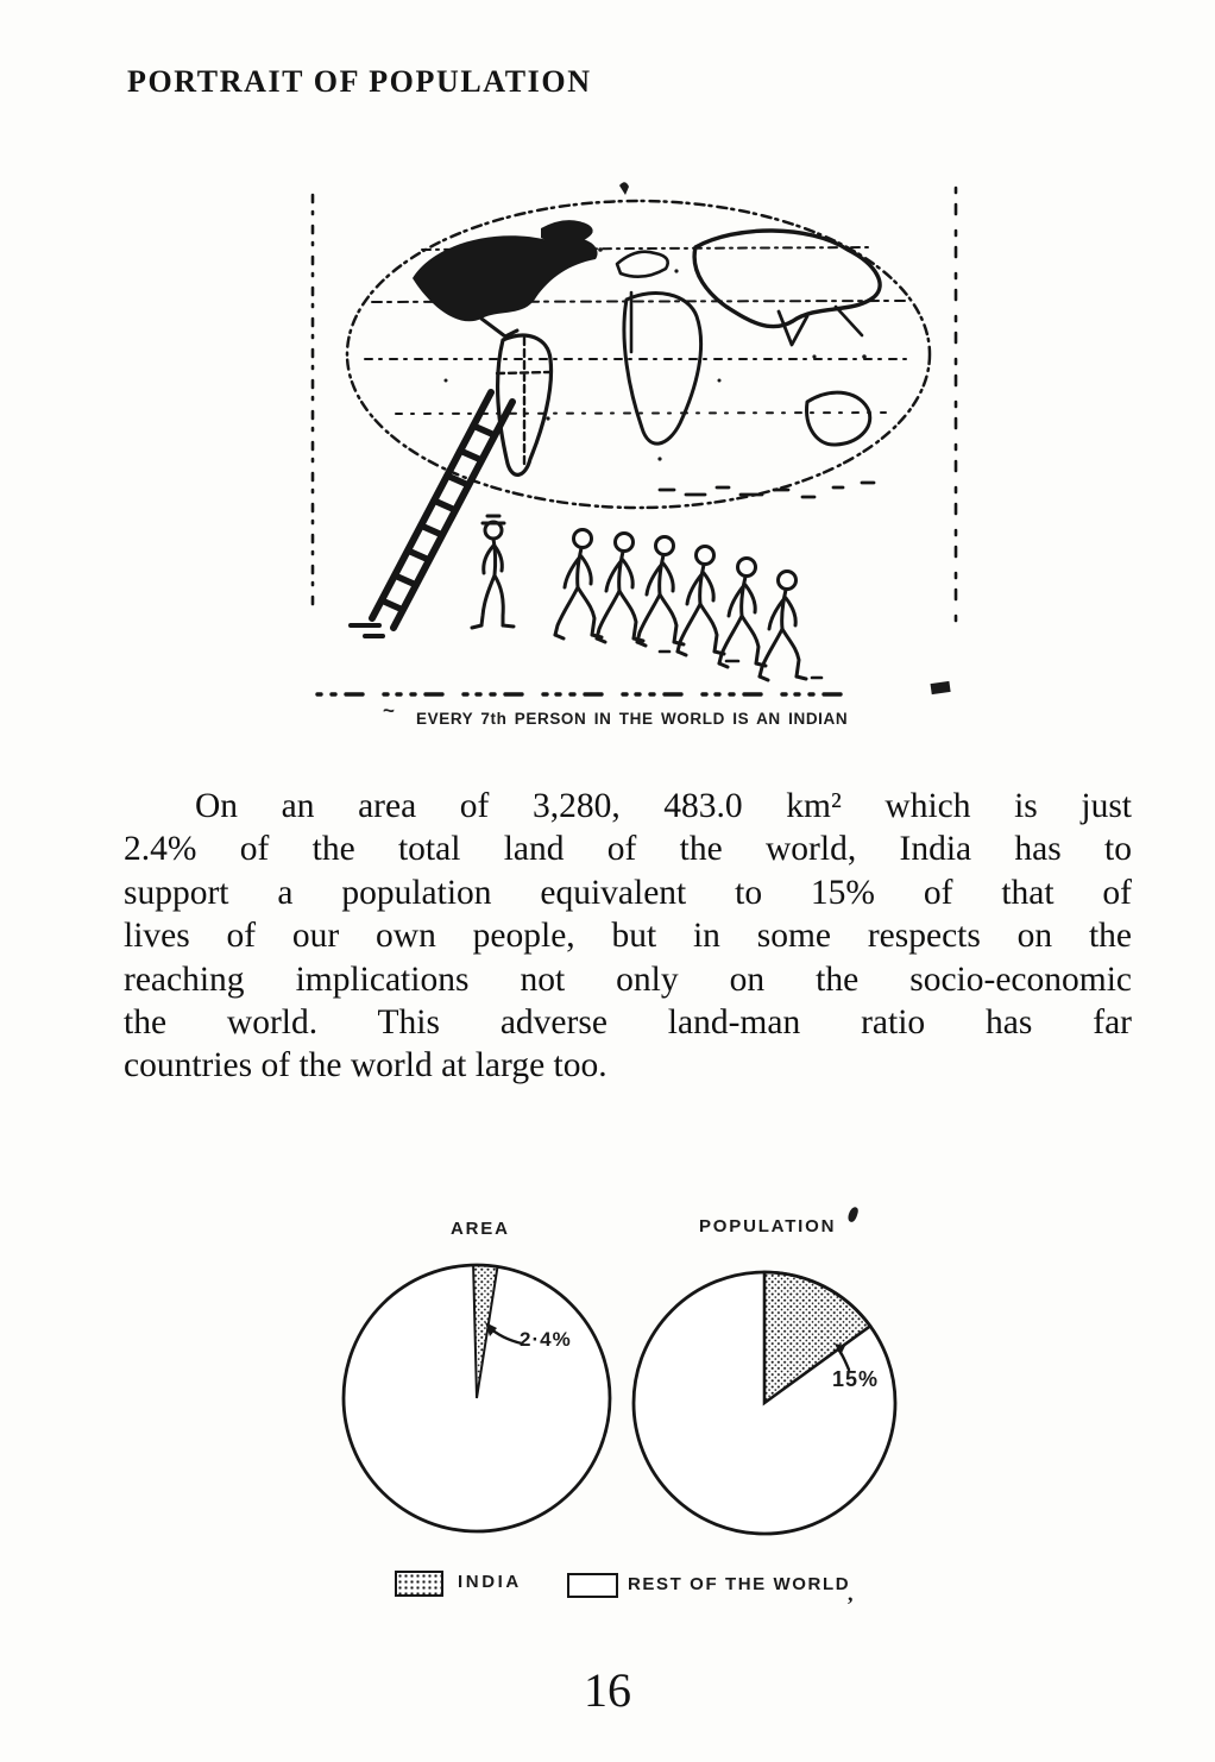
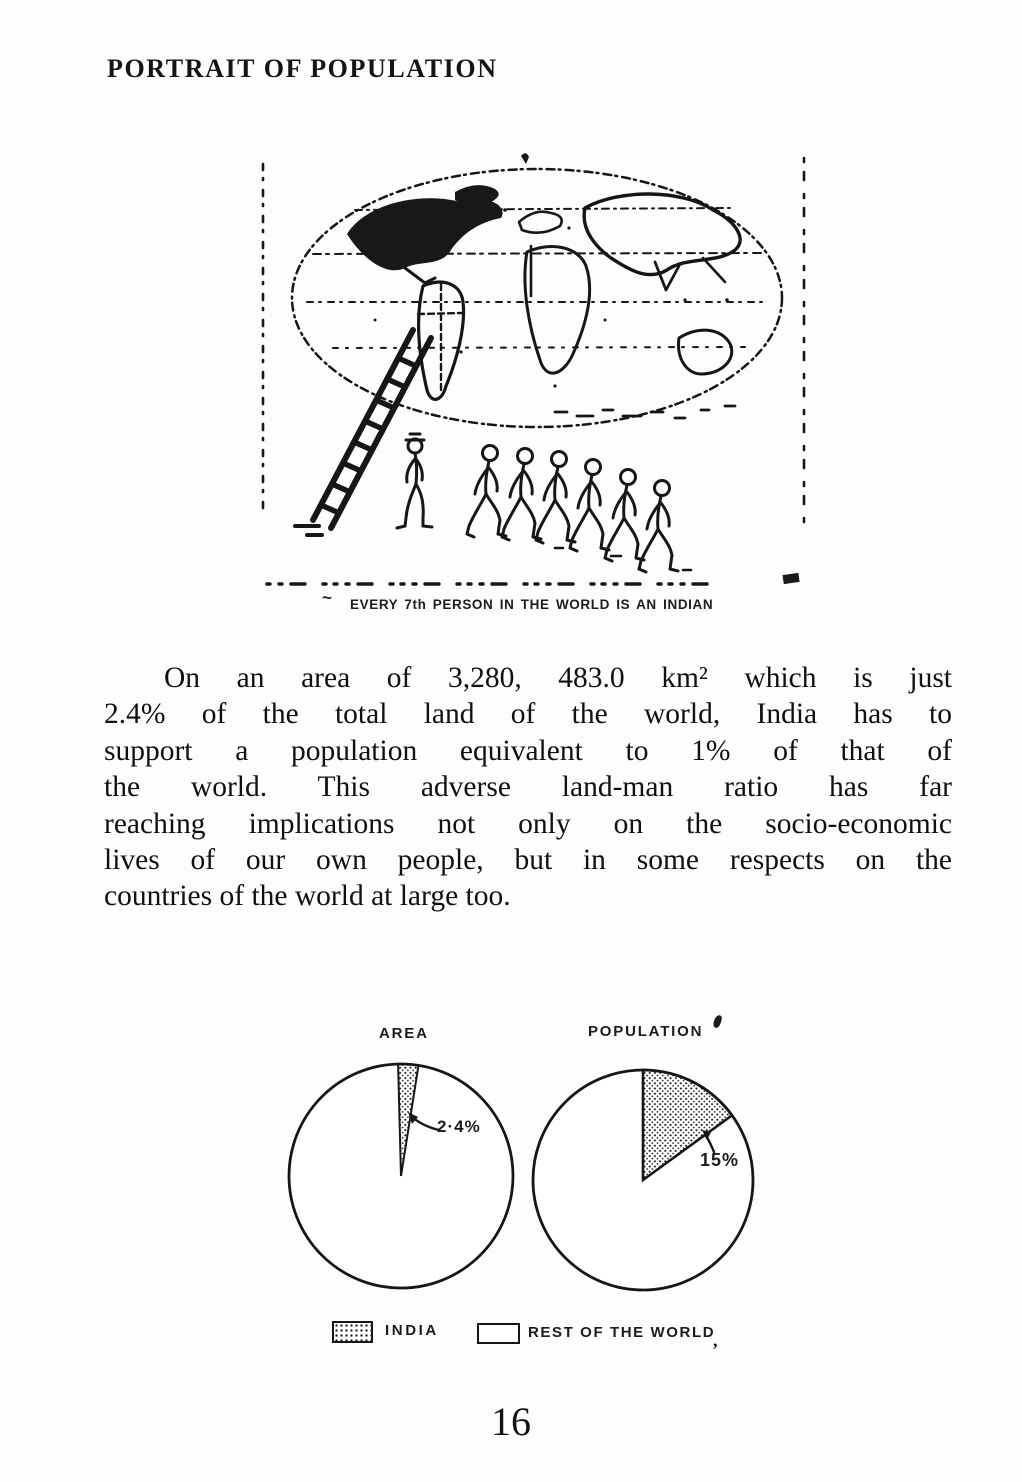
  PORTRAIT OF POPULATION
  ~
  EVERY 7th PERSON IN THE WORLD IS AN INDIAN
  On an area of 3,280, 483.0 km² which is just
  2.4% of the total land of the world, India has to
- support a population equivalent to 15% of that of
+ support a population equivalent to 1% of that of
- lives of our own people, but in some respects on the
+ the world. This adverse land-man ratio has far
  reaching implications not only on the socio-economic
- the world. This adverse land-man ratio has far
+ lives of our own people, but in some respects on the
  countries of the world at large too.
  AREA
  POPULATION
  2·4%
  15%
  INDIA
  REST OF THE WORLD
  ,
  16
